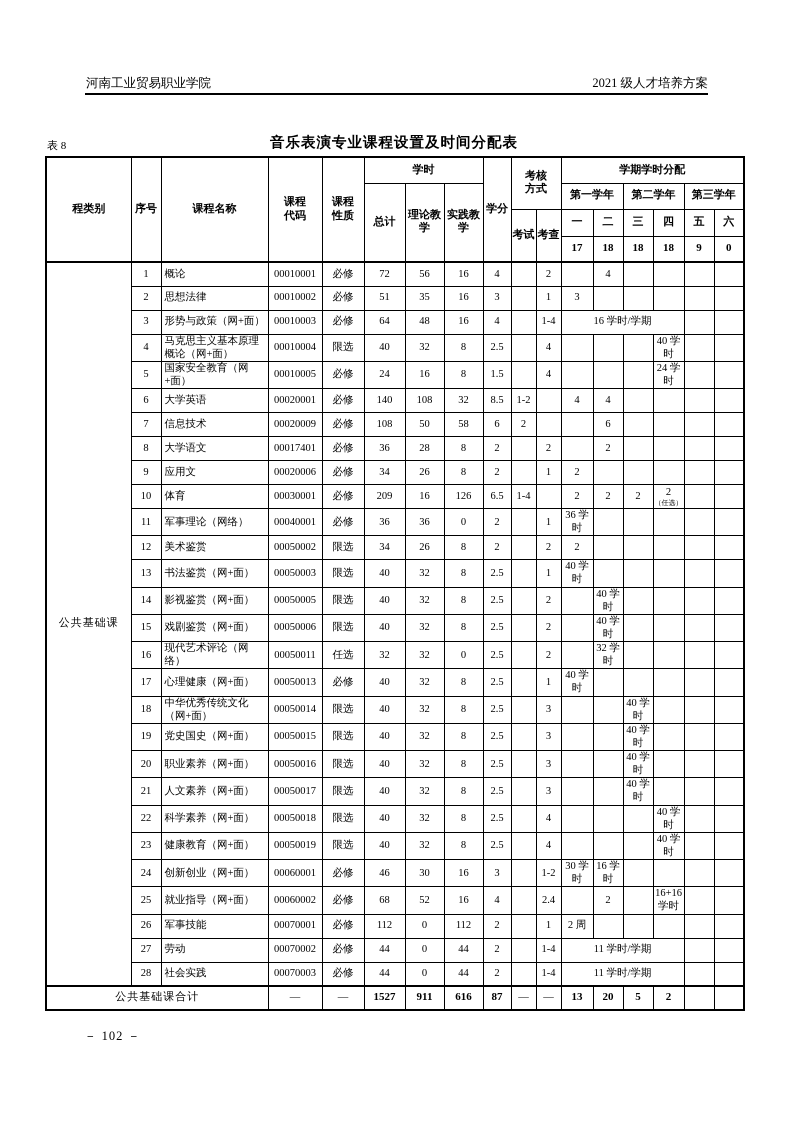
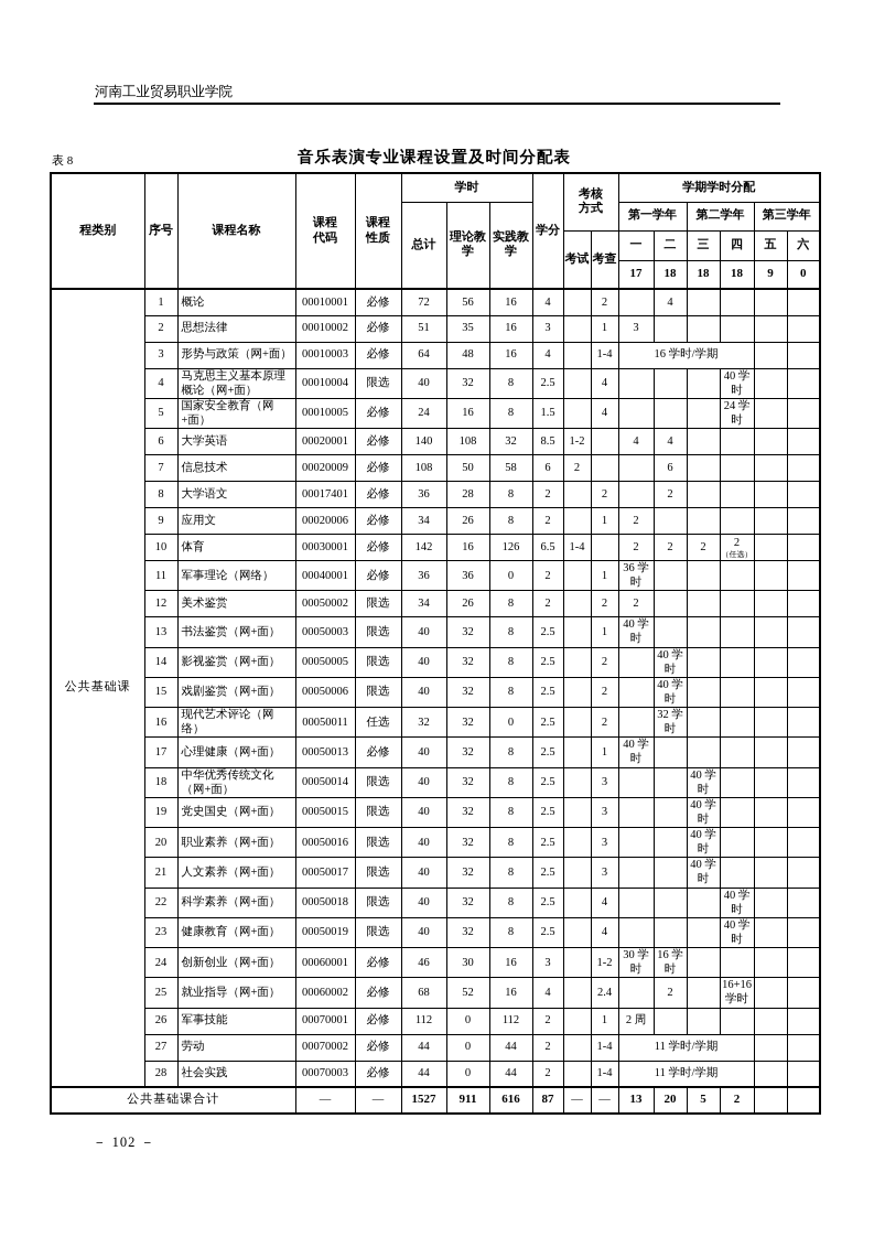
  河南工业贸易职业学院
- 2021 级人才培养方案
  表 8
  音乐表演专业课程设置及时间分配表
  程类别	序号	课程名称	课程代码	课程性质	学时	学分	考核方式	学期学时分配
  总计	理论教学	实践教学	第一学年	第二学年	第三学年
  考试	考查	一	二	三	四	五	六
  17	18	18	18	9	0
  公共基础课	1	概论	00010001	必修	72	56	16	4		2		4
  2	思想法律	00010002	必修	51	35	16	3		1	3
  3	形势与政策（网+面）	00010003	必修	64	48	16	4		1-4	16 学时/学期
  4	马克思主义基本原理概论（网+面）	00010004	限选	40	32	8	2.5		4				40 学时
  5	国家安全教育（网+面）	00010005	必修	24	16	8	1.5		4				24 学时
  6	大学英语	00020001	必修	140	108	32	8.5	1-2		4	4
  7	信息技术	00020009	必修	108	50	58	6	2			6
  8	大学语文	00017401	必修	36	28	8	2		2		2
  9	应用文	00020006	必修	34	26	8	2		1	2
- 10	体育	00030001	必修	209	16	126	6.5	1-4		2	2	2	2（任选）
+ 10	体育	00030001	必修	142	16	126	6.5	1-4		2	2	2	2（任选）
  11	军事理论（网络）	00040001	必修	36	36	0	2		1	36 学时
  12	美术鉴赏	00050002	限选	34	26	8	2		2	2
  13	书法鉴赏（网+面）	00050003	限选	40	32	8	2.5		1	40 学时
  14	影视鉴赏（网+面）	00050005	限选	40	32	8	2.5		2		40 学时
  15	戏剧鉴赏（网+面）	00050006	限选	40	32	8	2.5		2		40 学时
  16	现代艺术评论（网络）	00050011	任选	32	32	0	2.5		2		32 学时
  17	心理健康（网+面）	00050013	必修	40	32	8	2.5		1	40 学时
  18	中华优秀传统文化（网+面）	00050014	限选	40	32	8	2.5		3			40 学时
  19	党史国史（网+面）	00050015	限选	40	32	8	2.5		3			40 学时
  20	职业素养（网+面）	00050016	限选	40	32	8	2.5		3			40 学时
  21	人文素养（网+面）	00050017	限选	40	32	8	2.5		3			40 学时
  22	科学素养（网+面）	00050018	限选	40	32	8	2.5		4				40 学时
  23	健康教育（网+面）	00050019	限选	40	32	8	2.5		4				40 学时
  24	创新创业（网+面）	00060001	必修	46	30	16	3		1-2	30 学时	16 学时
  25	就业指导（网+面）	00060002	必修	68	52	16	4		2.4		2		16+16 学时
  26	军事技能	00070001	必修	112	0	112	2		1	2 周
  27	劳动	00070002	必修	44	0	44	2		1-4	11 学时/学期
  28	社会实践	00070003	必修	44	0	44	2		1-4	11 学时/学期
  公共基础课合计	—	—	1527	911	616	87	—	—	13	20	5	2
  － 102 －
